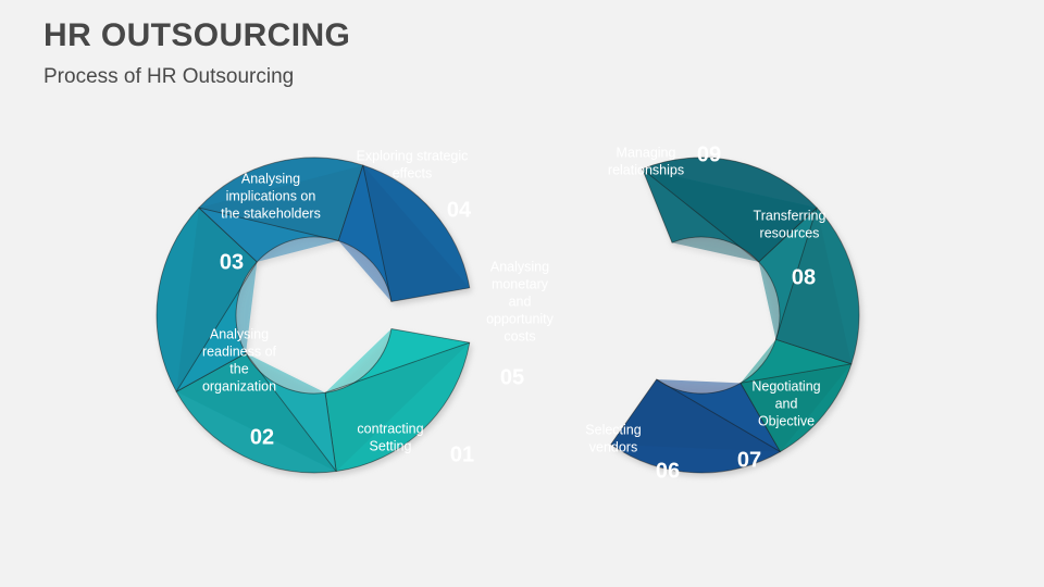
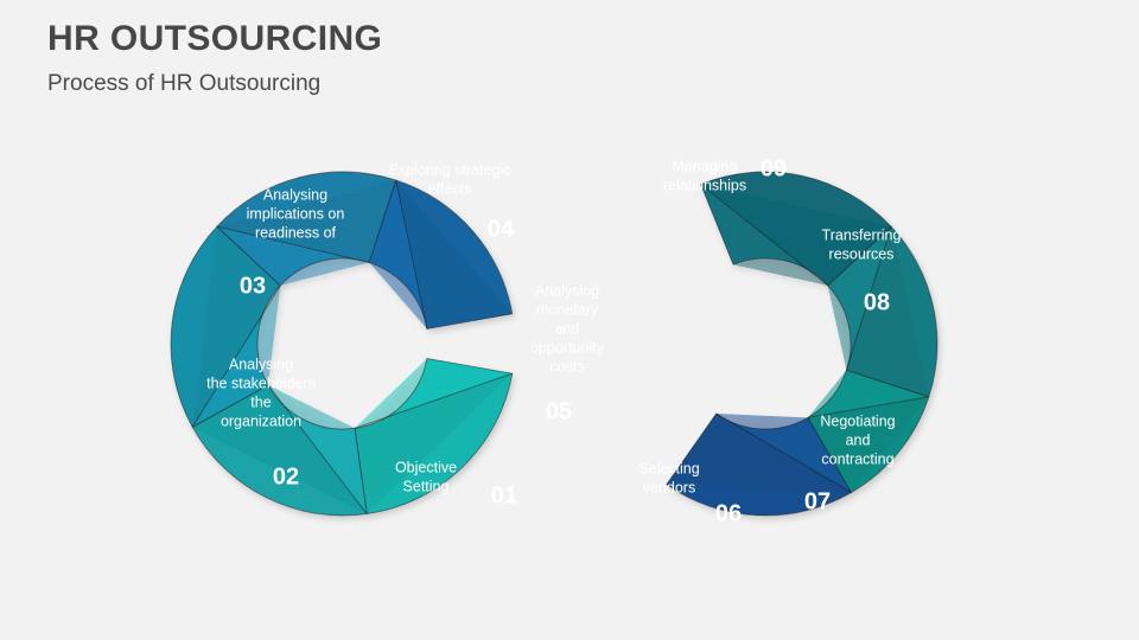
  HR OUTSOURCING
  Process of HR Outsourcing
- contracting
+ Objective
  Setting
  Analysing
- readiness of
+ the stakeholders
  the
  organization
  02
  Analysing
  implications on
- the stakeholders
+ readiness of
  03
  Exploring strategic
  effects
  Selecting
  vendors
  06
  Negotiating
  and
- Objective
+ contracting
  07
  Transferring
  resources
  08
  Managing
  relationships
  09
